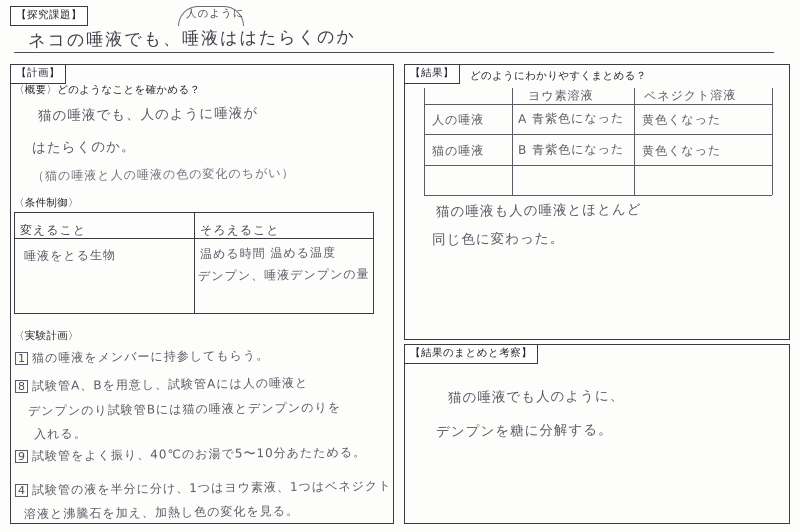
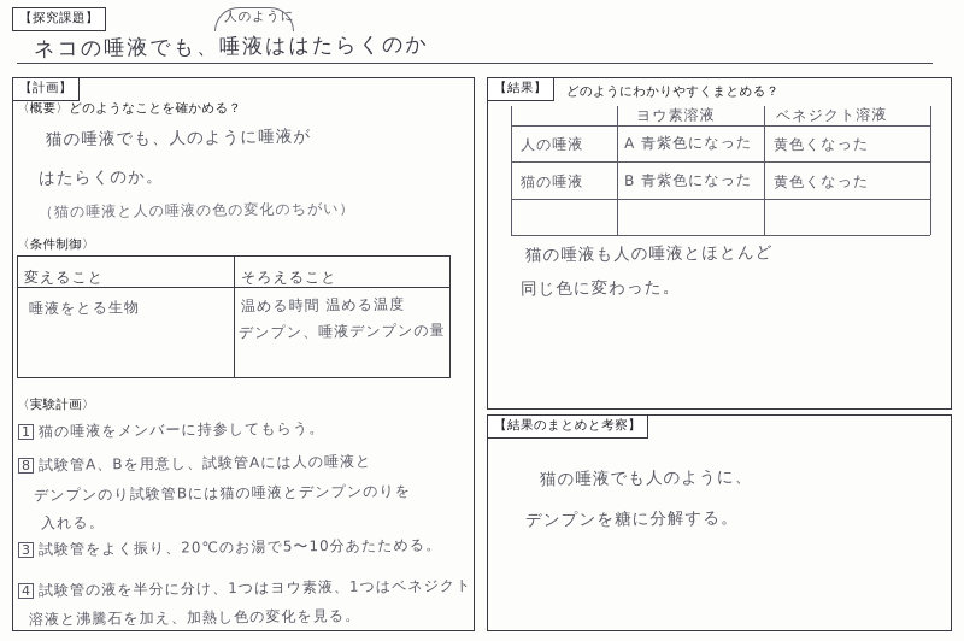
  【探究課題】
  人のように
  ネコの唾液でも、唾液ははたらくのか
  【計画】
  〈概要〉どのようなことを確かめる？
  猫の唾液でも、人のように唾液が
  はたらくのか。
  （猫の唾液と人の唾液の色の変化のちがい）
  〈条件制御〉
  変えること
  そろえること
  唾液をとる生物
  温める時間 温める温度
  デンプン、唾液デンプンの量
  〈実験計画〉
  1
  猫の唾液をメンバーに持参してもらう。
  8
  試験管A、Bを用意し、試験管Aには人の唾液と
  デンプンのり試験管Bには猫の唾液とデンプンのりを
  入れる。
- 9
+ 3
- 試験管をよく振り、40℃のお湯で5〜10分あたためる。
+ 試験管をよく振り、20℃のお湯で5〜10分あたためる。
  4
  試験管の液を半分に分け、1つはヨウ素液、1つはベネジクト
  溶液と沸騰石を加え、加熱し色の変化を見る。
  【結果】
  どのようにわかりやすくまとめる？
  ヨウ素溶液
  ベネジクト溶液
  人の唾液
  A 青紫色になった
  黄色くなった
  猫の唾液
  B 青紫色になった
  黄色くなった
  猫の唾液も人の唾液とほとんど
  同じ色に変わった。
  【結果のまとめと考察】
  猫の唾液でも人のように、
  デンプンを糖に分解する。
